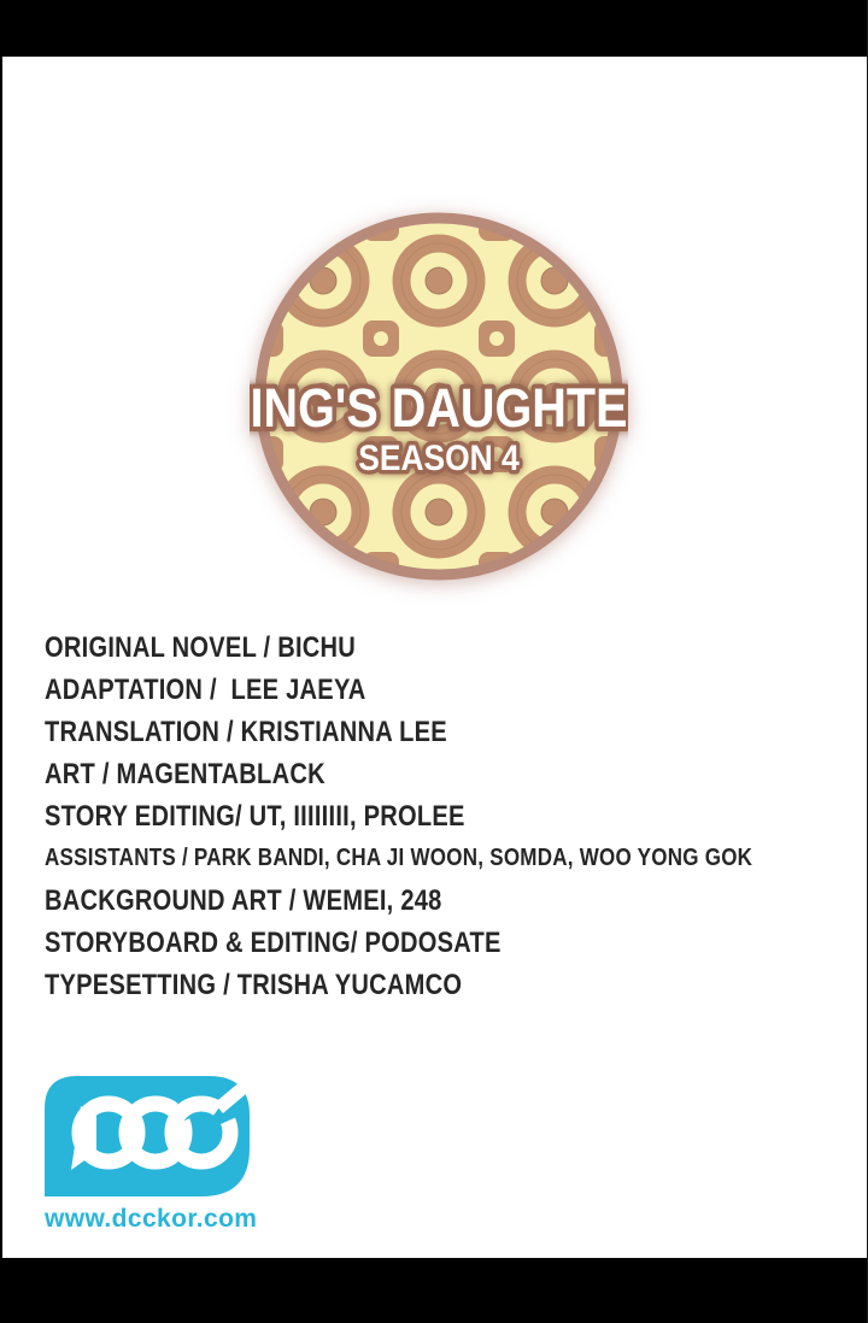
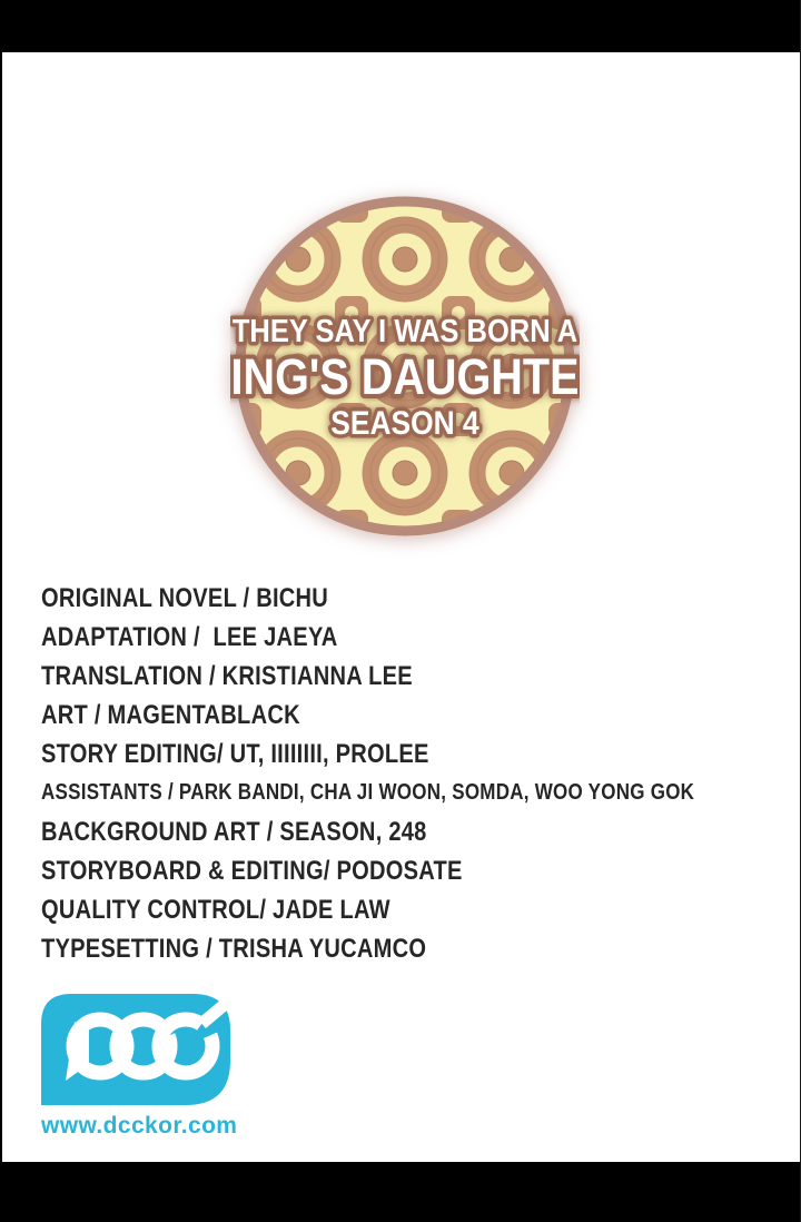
+ THEY SAY I WAS BORN A
  ING'S DAUGHTE
  SEASON 4
  ORIGINAL NOVEL / BICHU
  ADAPTATION / LEE JAEYA
  TRANSLATION / KRISTIANNA LEE
  ART / MAGENTABLACK
  STORY EDITING/ UT, IIIIIIII, PROLEE
  ASSISTANTS / PARK BANDI, CHA JI WOON, SOMDA, WOO YONG GOK
- BACKGROUND ART / WEMEI, 248
+ BACKGROUND ART / SEASON, 248
  STORYBOARD & EDITING/ PODOSATE
+ QUALITY CONTROL/ JADE LAW
  TYPESETTING / TRISHA YUCAMCO
  www.dcckor.com
